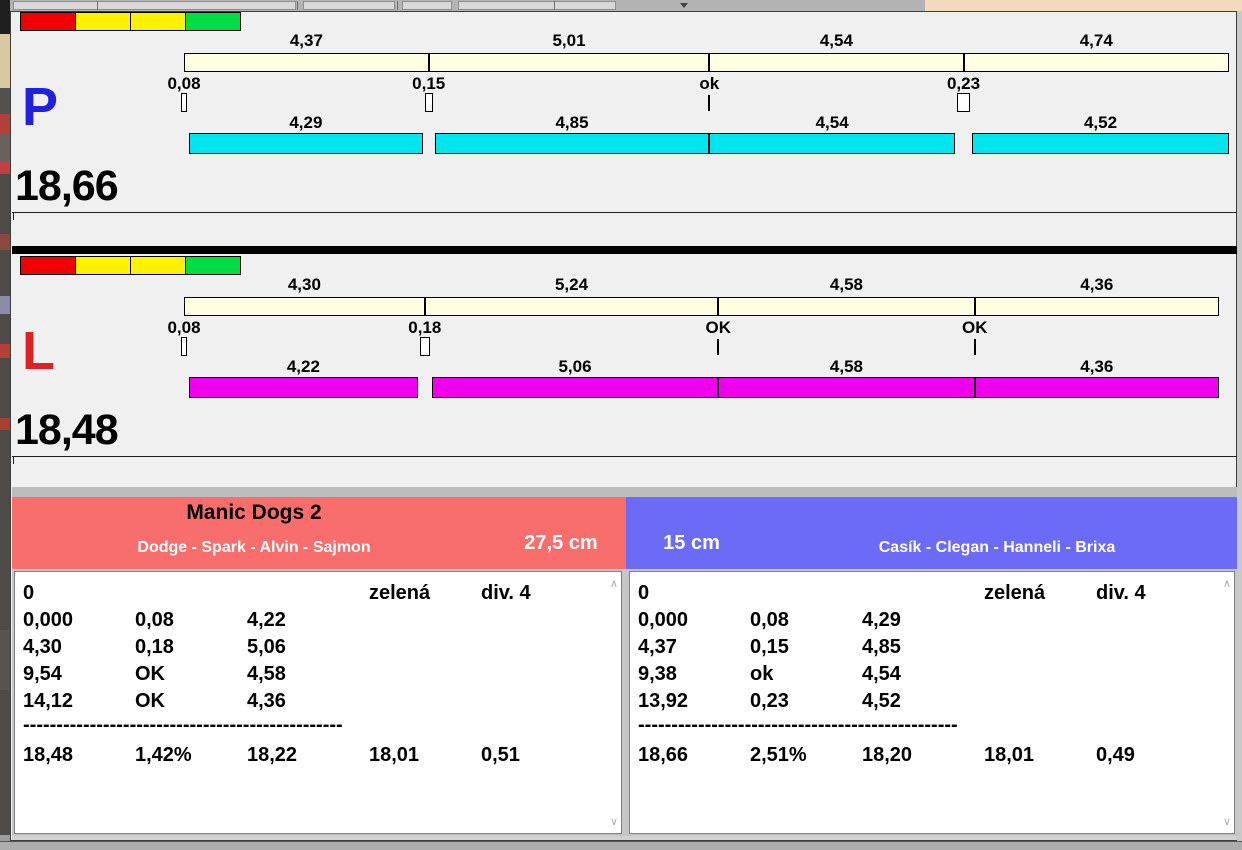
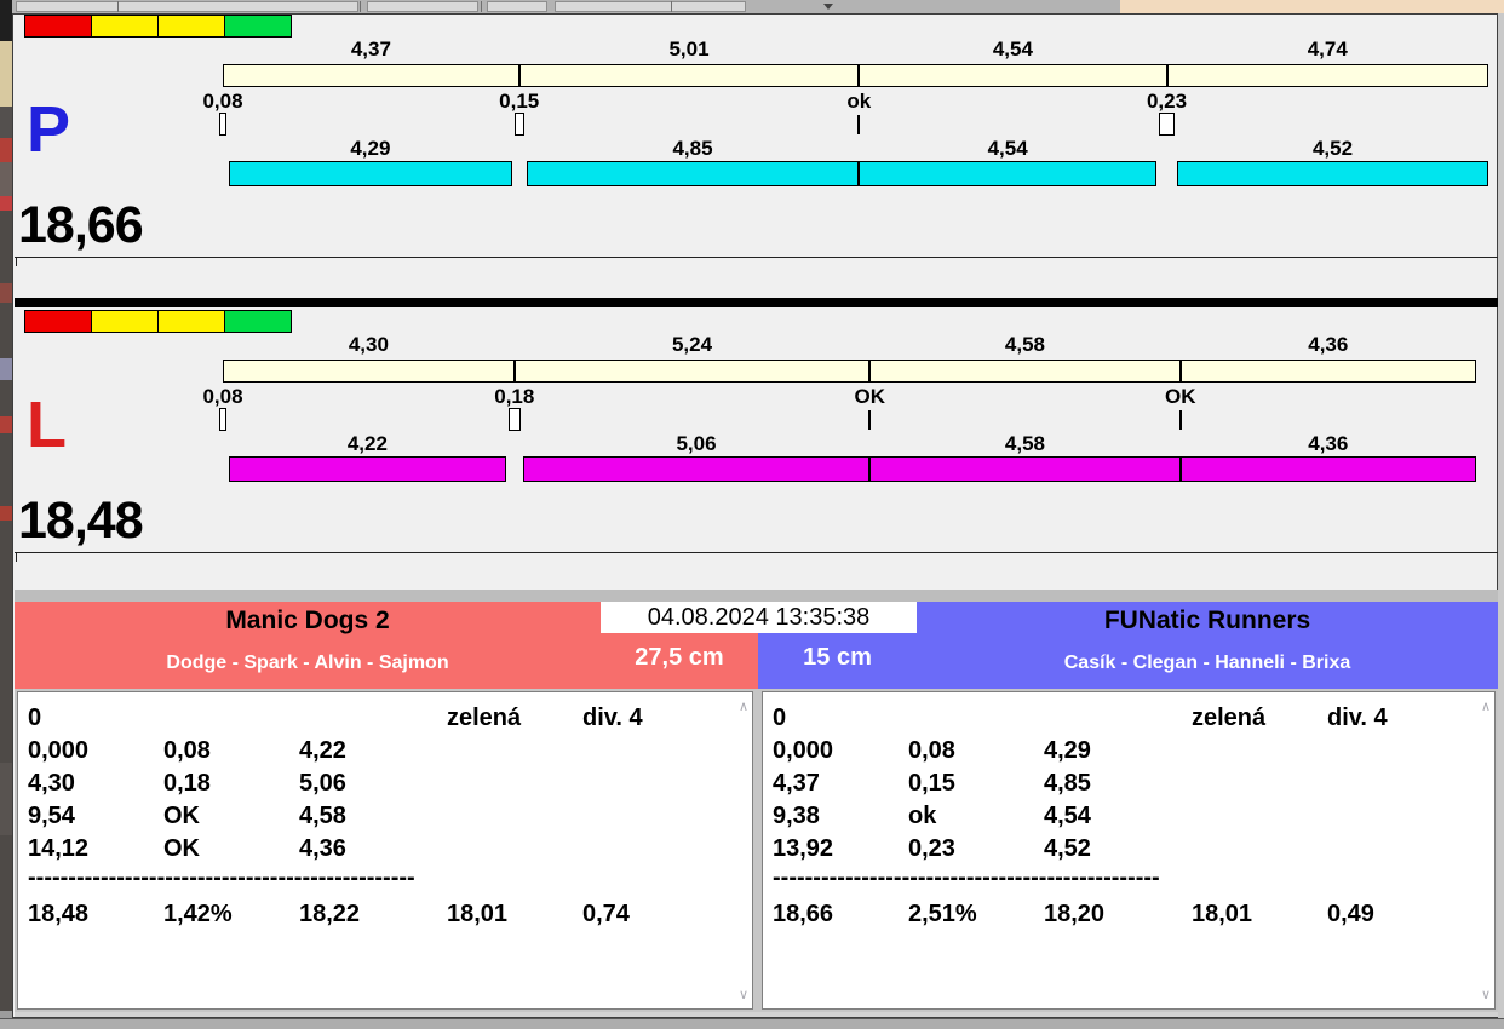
  4,37
  5,01
  4,54
  4,74
  0,08
  0,15
  ok
  0,23
  4,29
  4,85
  4,54
  4,52
  P
  18,66
  4,30
  5,24
  4,58
  4,36
  0,08
  0,18
  OK
  OK
  4,22
  5,06
  4,58
  4,36
  L
  18,48
  Manic Dogs 2
  Dodge - Spark - Alvin - Sajmon
+ FUNatic Runners
  Casík - Clegan - Hanneli - Brixa
+ 04.08.2024 13:35:38
  27,5 cm
  15 cm
  ∧
  ∨
  0
  zelená
  div. 4
  0,000
  0,08
  4,22
  4,30
  0,18
  5,06
  9,54
  OK
  4,58
  14,12
  OK
  4,36
  ------------------------------------------------
  18,48
  1,42%
  18,22
  18,01
- 0,51
+ 0,74
  ∧
  ∨
  0
  zelená
  div. 4
  0,000
  0,08
  4,29
  4,37
  0,15
  4,85
  9,38
  ok
  4,54
  13,92
  0,23
  4,52
  ------------------------------------------------
  18,66
  2,51%
  18,20
  18,01
  0,49
